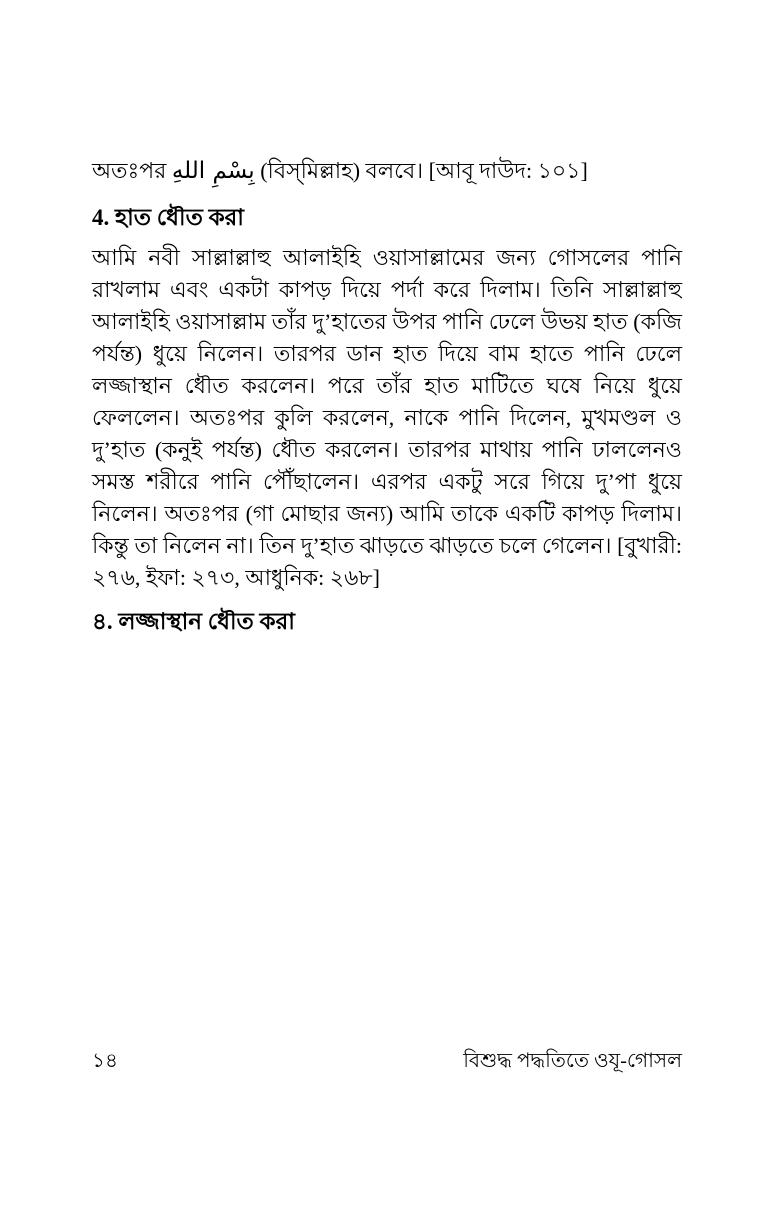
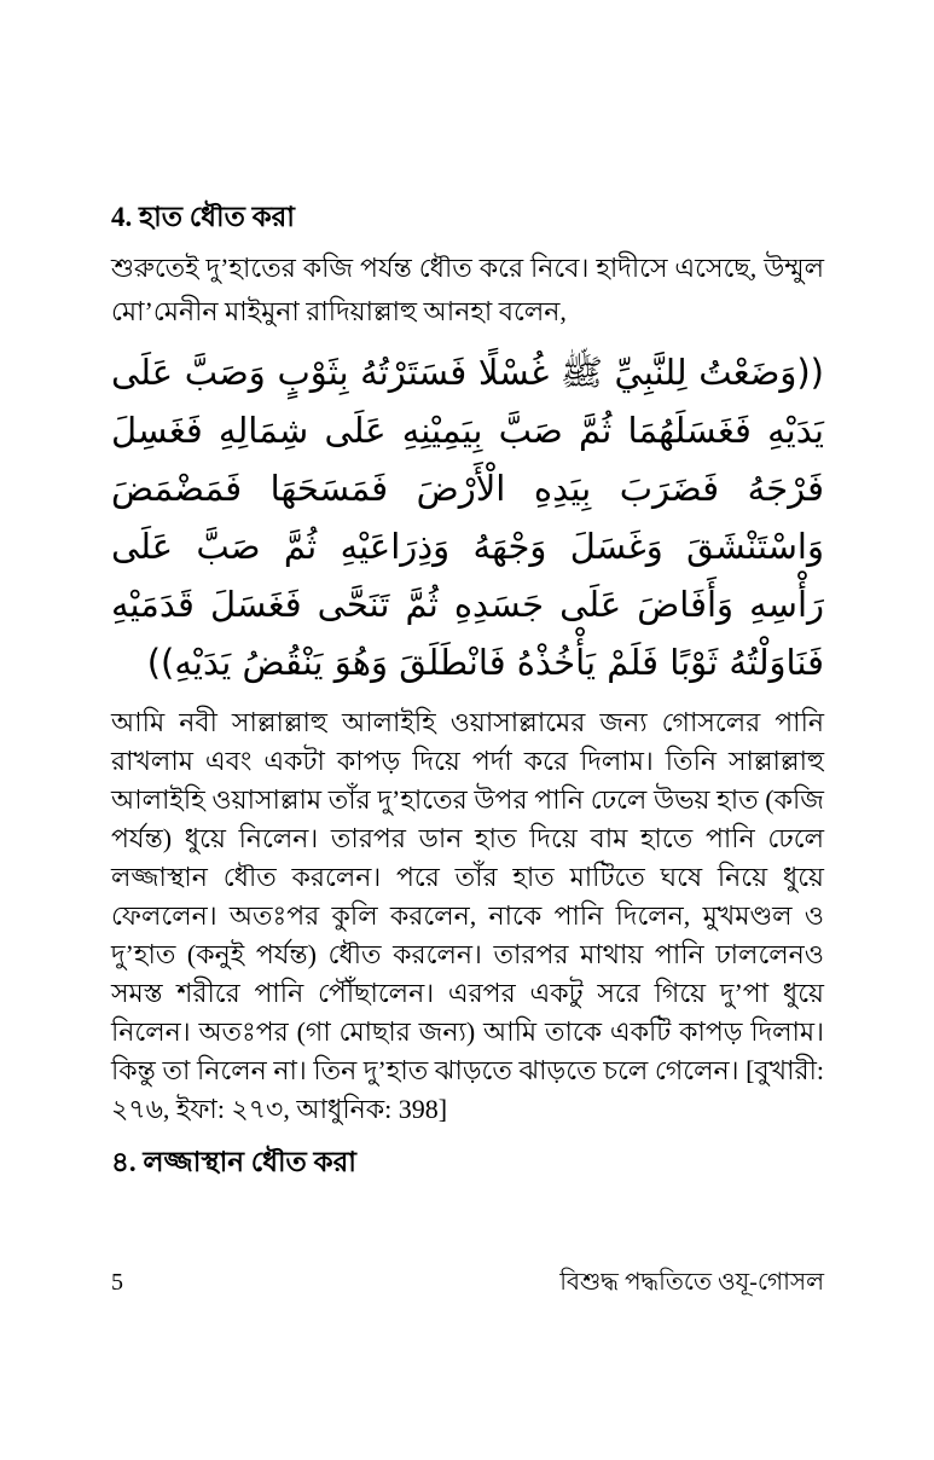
- অতঃপর بِسْمِ اللهِ (বিস্‌মিল্লাহ) বলবে। [আবূ দাউদ: ১০১]
  4. হাত ধৌত করা
+ শুরুতেই দু’হাতের কজি পর্যন্ত ধৌত করে নিবে। হাদীসে এসেছে, উম্মুল মো’মেনীন মাইমুনা রাদিয়াল্লাহু আনহা বলেন,
+ ((وَضَعْتُ لِلنَّبِيِّ ﷺ غُسْلًا فَسَتَرْتُهُ بِثَوْبٍ وَصَبَّ عَلَى يَدَيْهِ فَغَسَلَهُمَا ثُمَّ صَبَّ بِيَمِيْنِهِ عَلَى شِمَالِهِ فَغَسِلَ فَرْجَهُ فَضَرَبَ بِيَدِهِ الْأَرْضَ فَمَسَحَهَا فَمَضْمَضَ وَاسْتَنْشَقَ وَغَسَلَ وَجْهَهُ وَذِرَاعَيْهِ ثُمَّ صَبَّ عَلَى رَأْسِهِ وَأَفَاضَ عَلَى جَسَدِهِ ثُمَّ تَنَحَّى فَغَسَلَ قَدَمَيْهِ فَنَاوَلْتُهُ ثَوْبًا فَلَمْ يَأْخُذْهُ فَانْطَلَقَ وَهُوَ يَنْقُضُ يَدَيْهِ))
- আমি নবী সাল্লাল্লাহু আলাইহি ওয়াসাল্লামের জন্য গোসলের পানি রাখলাম এবং একটা কাপড় দিয়ে পর্দা করে দিলাম। তিনি সাল্লাল্লাহু আলাইহি ওয়াসাল্লাম তাঁর দু’হাতের উপর পানি ঢেলে উভয় হাত (কজি পর্যন্ত) ধুয়ে নিলেন। তারপর ডান হাত দিয়ে বাম হাতে পানি ঢেলে লজ্জাস্থান ধৌত করলেন। পরে তাঁর হাত মাটিতে ঘষে নিয়ে ধুয়ে ফেললেন। অতঃপর কুলি করলেন, নাকে পানি দিলেন, মুখমণ্ডল ও দু’হাত (কনুই পর্যন্ত) ধৌত করলেন। তারপর মাথায় পানি ঢাললেনও সমস্ত শরীরে পানি পৌঁছালেন। এরপর একটু সরে গিয়ে দু’পা ধুয়ে নিলেন। অতঃপর (গা মোছার জন্য) আমি তাকে একটি কাপড় দিলাম। কিন্তু তা নিলেন না। তিন দু’হাত ঝাড়তে ঝাড়তে চলে গেলেন। [বুখারী: ২৭৬, ইফা: ২৭৩, আধুনিক: ২৬৮]
+ আমি নবী সাল্লাল্লাহু আলাইহি ওয়াসাল্লামের জন্য গোসলের পানি রাখলাম এবং একটা কাপড় দিয়ে পর্দা করে দিলাম। তিনি সাল্লাল্লাহু আলাইহি ওয়াসাল্লাম তাঁর দু’হাতের উপর পানি ঢেলে উভয় হাত (কজি পর্যন্ত) ধুয়ে নিলেন। তারপর ডান হাত দিয়ে বাম হাতে পানি ঢেলে লজ্জাস্থান ধৌত করলেন। পরে তাঁর হাত মাটিতে ঘষে নিয়ে ধুয়ে ফেললেন। অতঃপর কুলি করলেন, নাকে পানি দিলেন, মুখমণ্ডল ও দু’হাত (কনুই পর্যন্ত) ধৌত করলেন। তারপর মাথায় পানি ঢাললেনও সমস্ত শরীরে পানি পৌঁছালেন। এরপর একটু সরে গিয়ে দু’পা ধুয়ে নিলেন। অতঃপর (গা মোছার জন্য) আমি তাকে একটি কাপড় দিলাম। কিন্তু তা নিলেন না। তিন দু’হাত ঝাড়তে ঝাড়তে চলে গেলেন। [বুখারী: ২৭৬, ইফা: ২৭৩, আধুনিক: 398]
  ৪. লজ্জাস্থান ধৌত করা
- ১৪
+ 5
  বিশুদ্ধ পদ্ধতিতে ওযূ-গোসল
